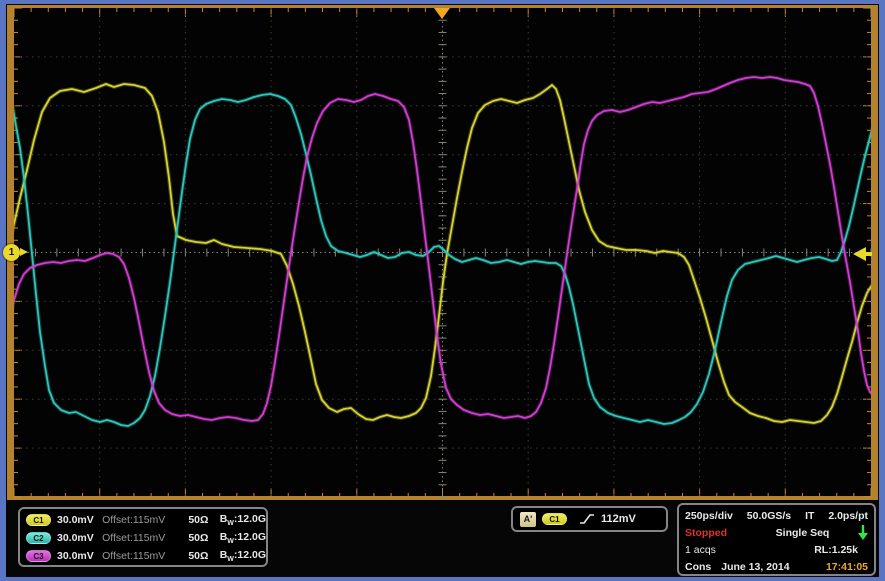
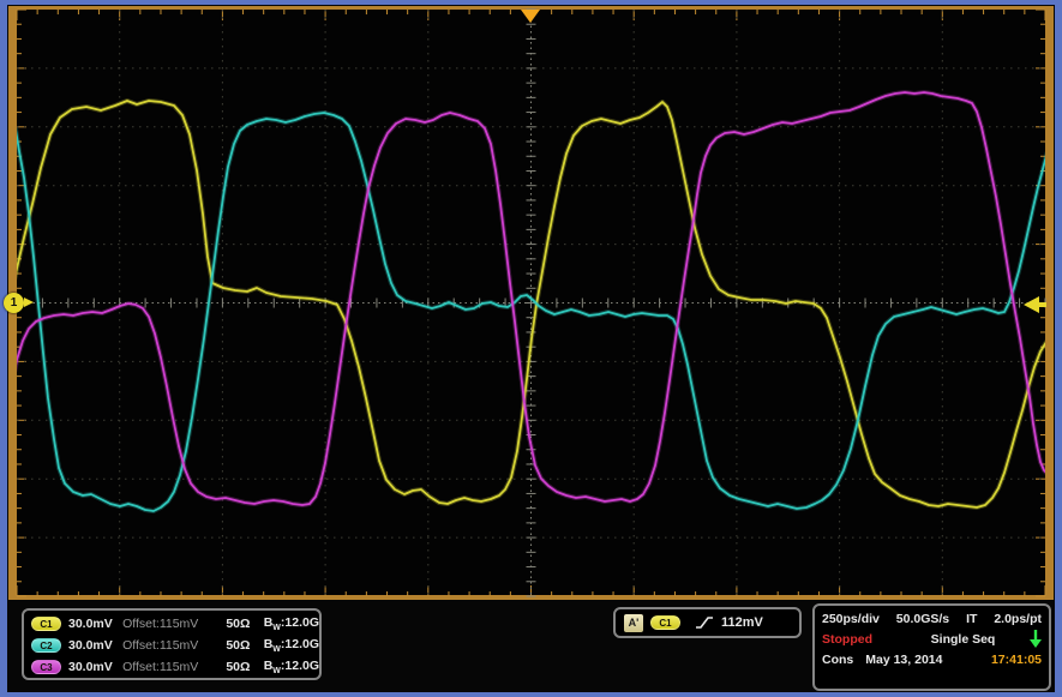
  1
  C1
  30.0mV
  Offset:115mV
  50Ω
  B :12.0G
  C2
  30.0mV
  Offset:115mV
  50Ω
  B :12.0G
  C3
  30.0mV
  Offset:115mV
  50Ω
  B :12.0G
  A'
  C1
  112mV
  250ps/div
  50.0GS/s
  IT
  2.0ps/pt
  Stopped
  Single Seq
- 1 acqs
- RL:1.25k
  Cons
- June 13, 2014
+ May 13, 2014
  17:41:05
